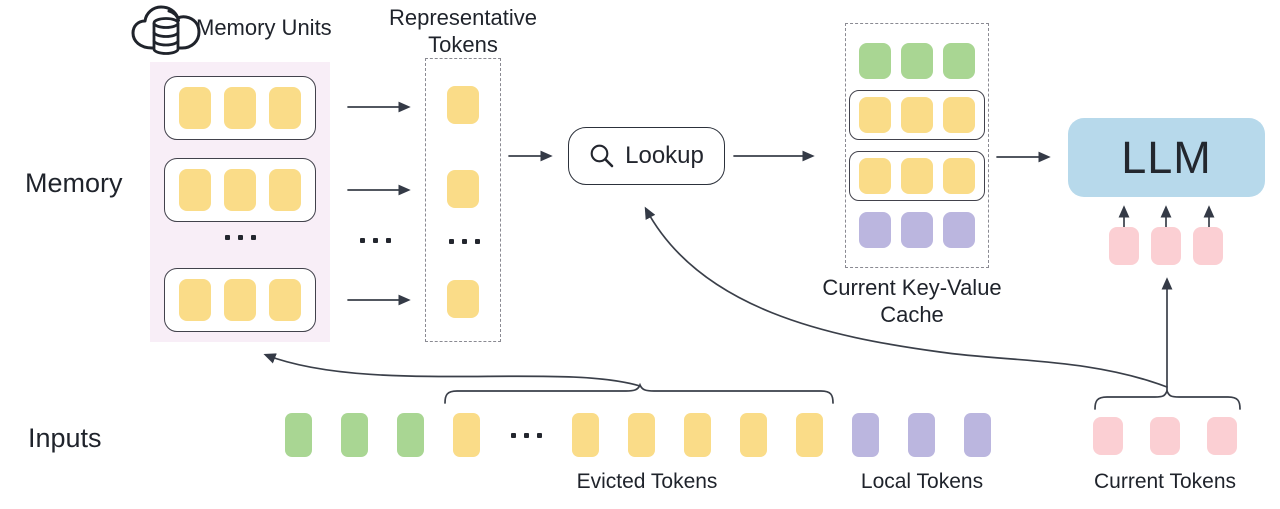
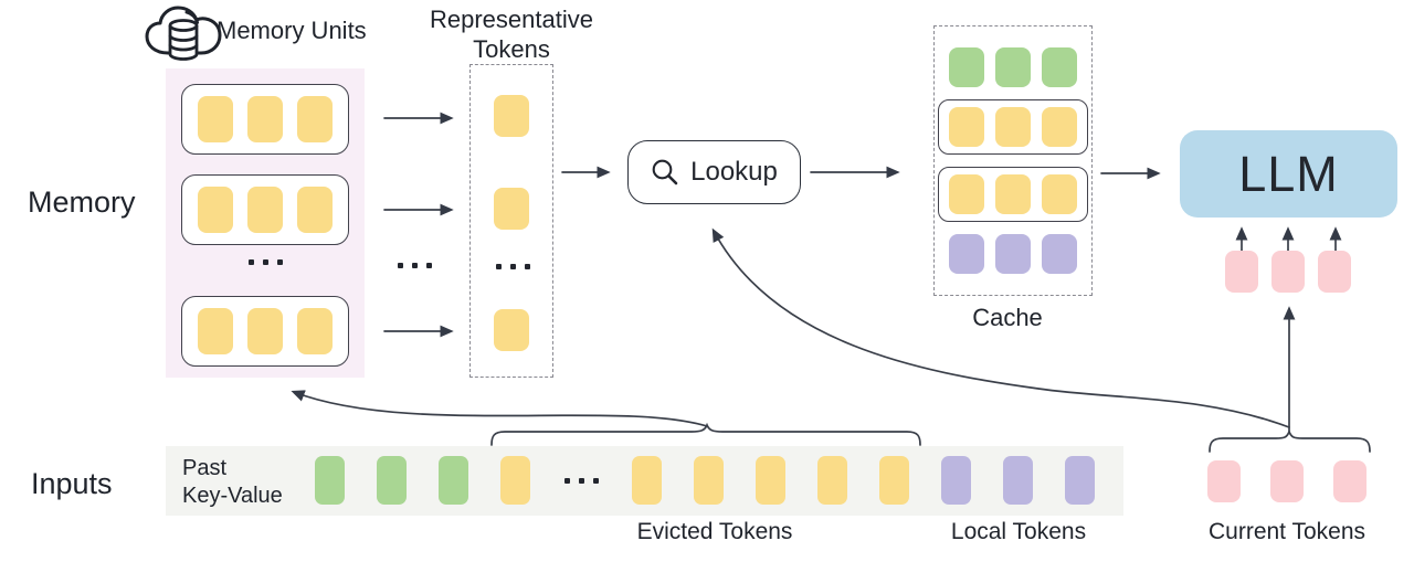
  Memory Units
  Representative
  Tokens
  Memory
  Lookup
- Current Key-Value
  Cache
  LLM
  Inputs
+ Past
+ Key-Value
  Evicted Tokens
  Local Tokens
  Current Tokens
